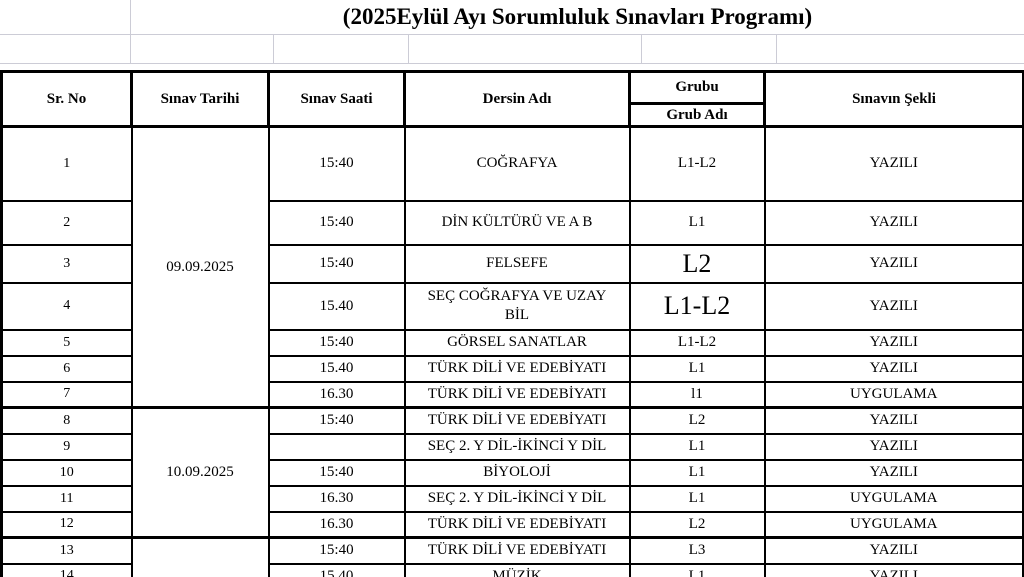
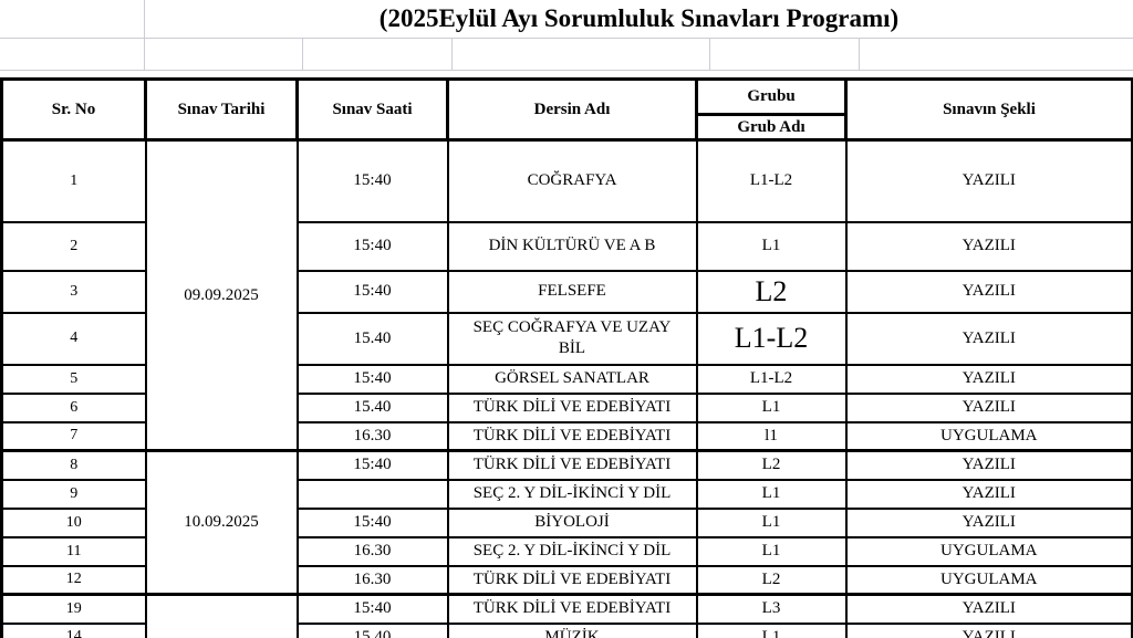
  (2025Eylül Ayı Sorumluluk Sınavları Programı)
  Sr. No	Sınav Tarihi	Sınav Saati	Dersin Adı	Grubu	Sınavın Şekli
  Grub Adı
  1	09.09.2025	15:40	COĞRAFYA	L1-L2	YAZILI
  2	15:40	DİN KÜLTÜRÜ VE A B	L1	YAZILI
  3	15:40	FELSEFE	L2	YAZILI
  4	15.40	SEÇ COĞRAFYA VE UZAY BİL	L1-L2	YAZILI
  5	15:40	GÖRSEL SANATLAR	L1-L2	YAZILI
  6	15.40	TÜRK DİLİ VE EDEBİYATI	L1	YAZILI
  7	16.30	TÜRK DİLİ VE EDEBİYATI	l1	UYGULAMA
  8	10.09.2025	15:40	TÜRK DİLİ VE EDEBİYATI	L2	YAZILI
  9		SEÇ 2. Y DİL-İKİNCİ Y DİL	L1	YAZILI
  10	15:40	BİYOLOJİ	L1	YAZILI
  11	16.30	SEÇ 2. Y DİL-İKİNCİ Y DİL	L1	UYGULAMA
  12	16.30	TÜRK DİLİ VE EDEBİYATI	L2	UYGULAMA
- 13		15:40	TÜRK DİLİ VE EDEBİYATI	L3	YAZILI
+ 19		15:40	TÜRK DİLİ VE EDEBİYATI	L3	YAZILI
  14	15.40	MÜZİK	L1	YAZILI
